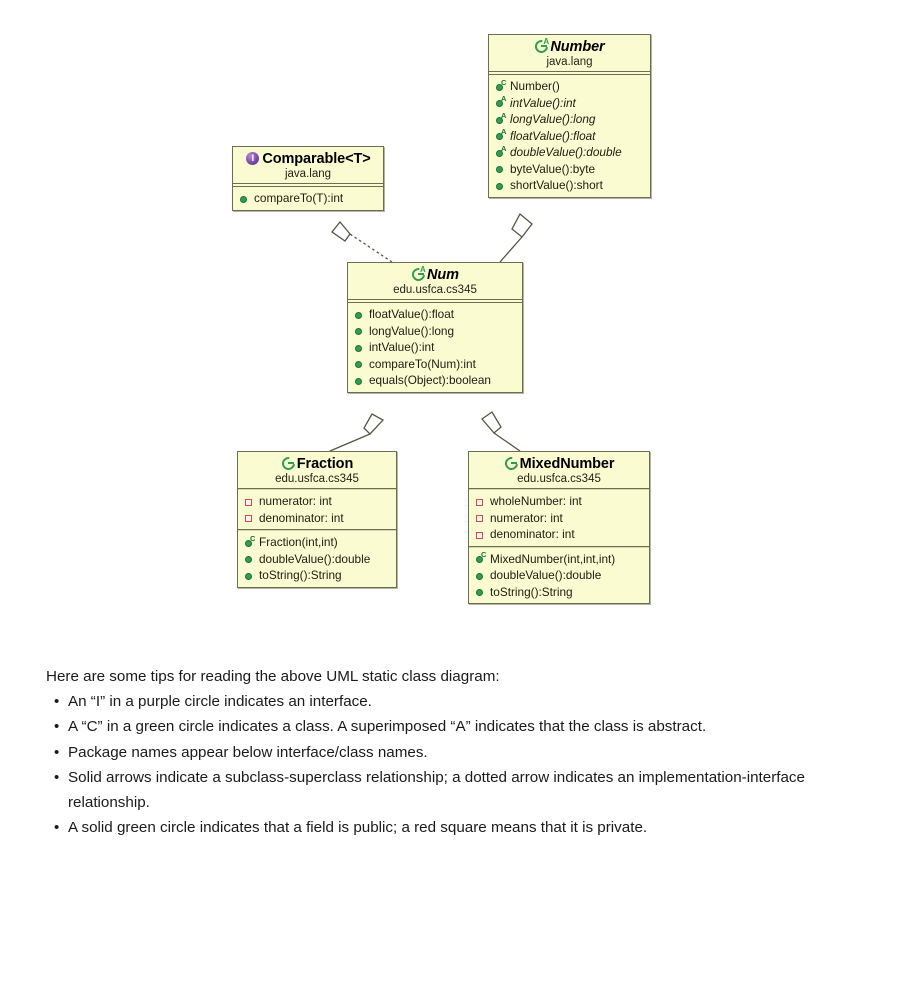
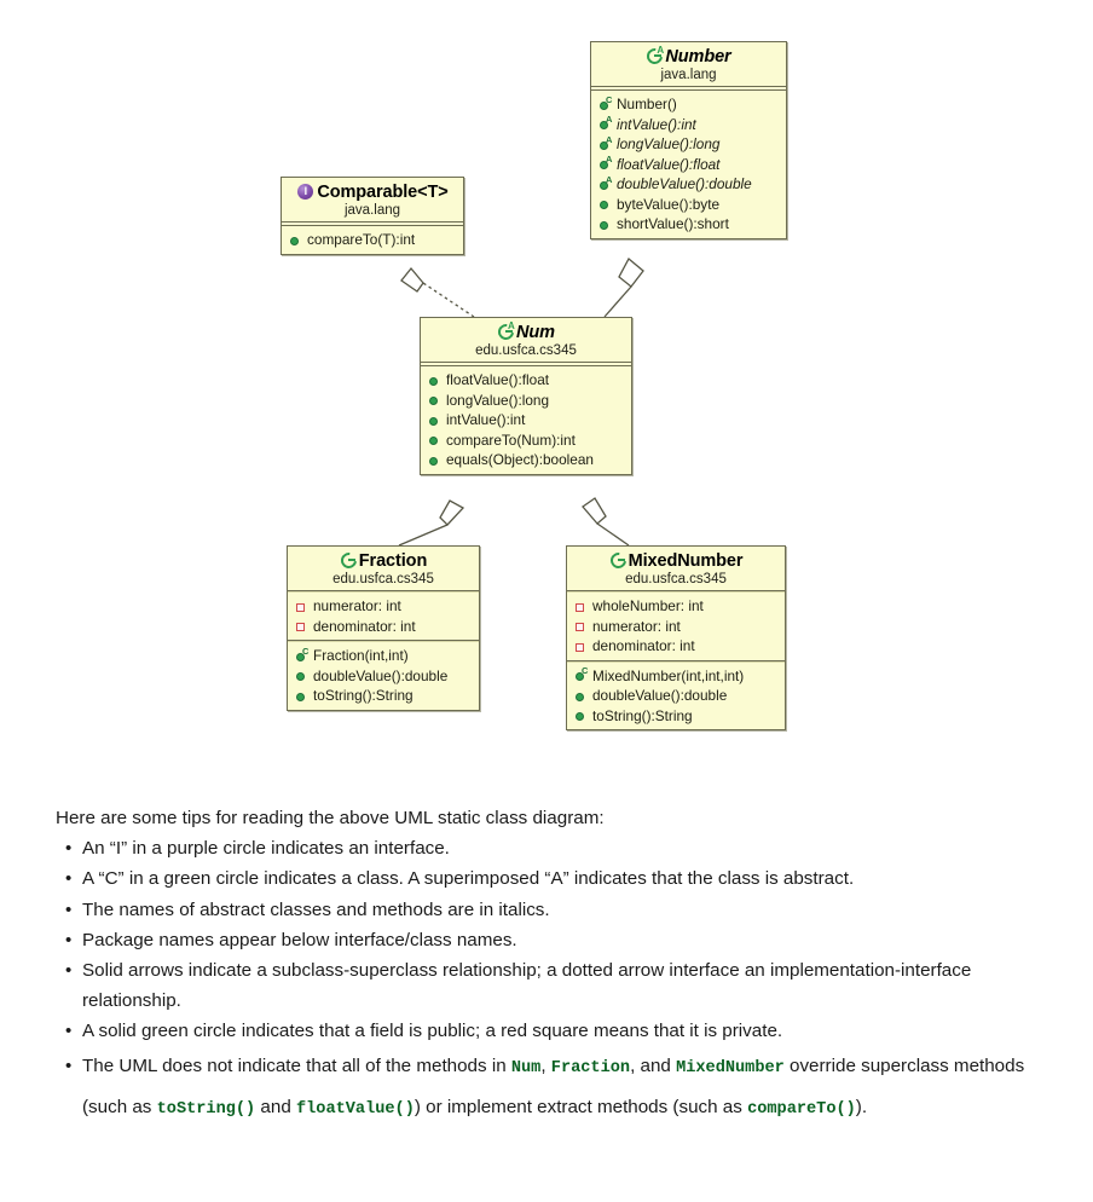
  I
  Comparable<T>
  java.lang
  compareTo(T):int
  A
  Number
  java.lang
  C
  Number()
  A
  intValue():int
  A
  longValue():long
  A
  floatValue():float
  A
  doubleValue():double
  byteValue():byte
  shortValue():short
  A
  Num
  edu.usfca.cs345
  floatValue():float
  longValue():long
  intValue():int
  compareTo(Num):int
  equals(Object):boolean
  Fraction
  edu.usfca.cs345
  numerator: int
  denominator: int
  C
  Fraction(int,int)
  doubleValue():double
  toString():String
  MixedNumber
  edu.usfca.cs345
  wholeNumber: int
  numerator: int
  denominator: int
  C
  MixedNumber(int,int,int)
  doubleValue():double
  toString():String
  Here are some tips for reading the above UML static class diagram:
  An “I” in a purple circle indicates an interface.
  A “C” in a green circle indicates a class. A superimposed “A” indicates that the class is abstract.
+ The names of abstract classes and methods are in italics.
  Package names appear below interface/class names.
- Solid arrows indicate a subclass-superclass relationship; a dotted arrow indicates an implementation-interface relationship.
+ Solid arrows indicate a subclass-superclass relationship; a dotted arrow interface an implementation-interface relationship.
  A solid green circle indicates that a field is public; a red square means that it is private.
+ The UML does not indicate that all of the methods in Num, Fraction, and MixedNumber override superclass methods (such as toString() and floatValue()) or implement extract methods (such as compareTo()).
